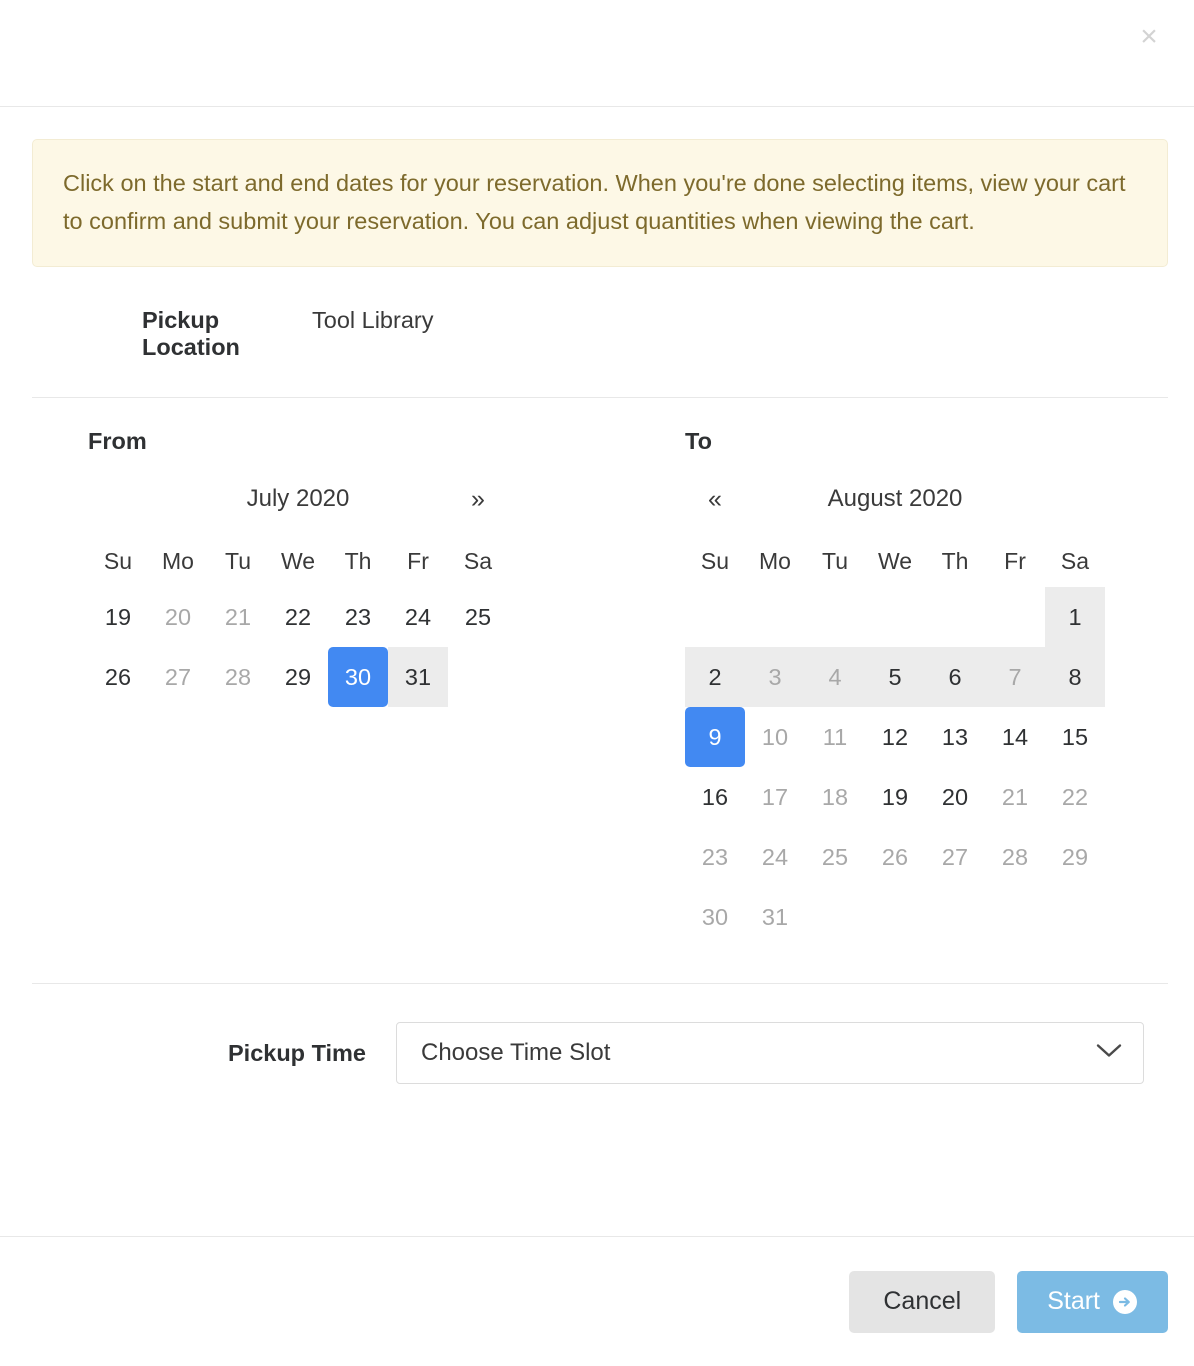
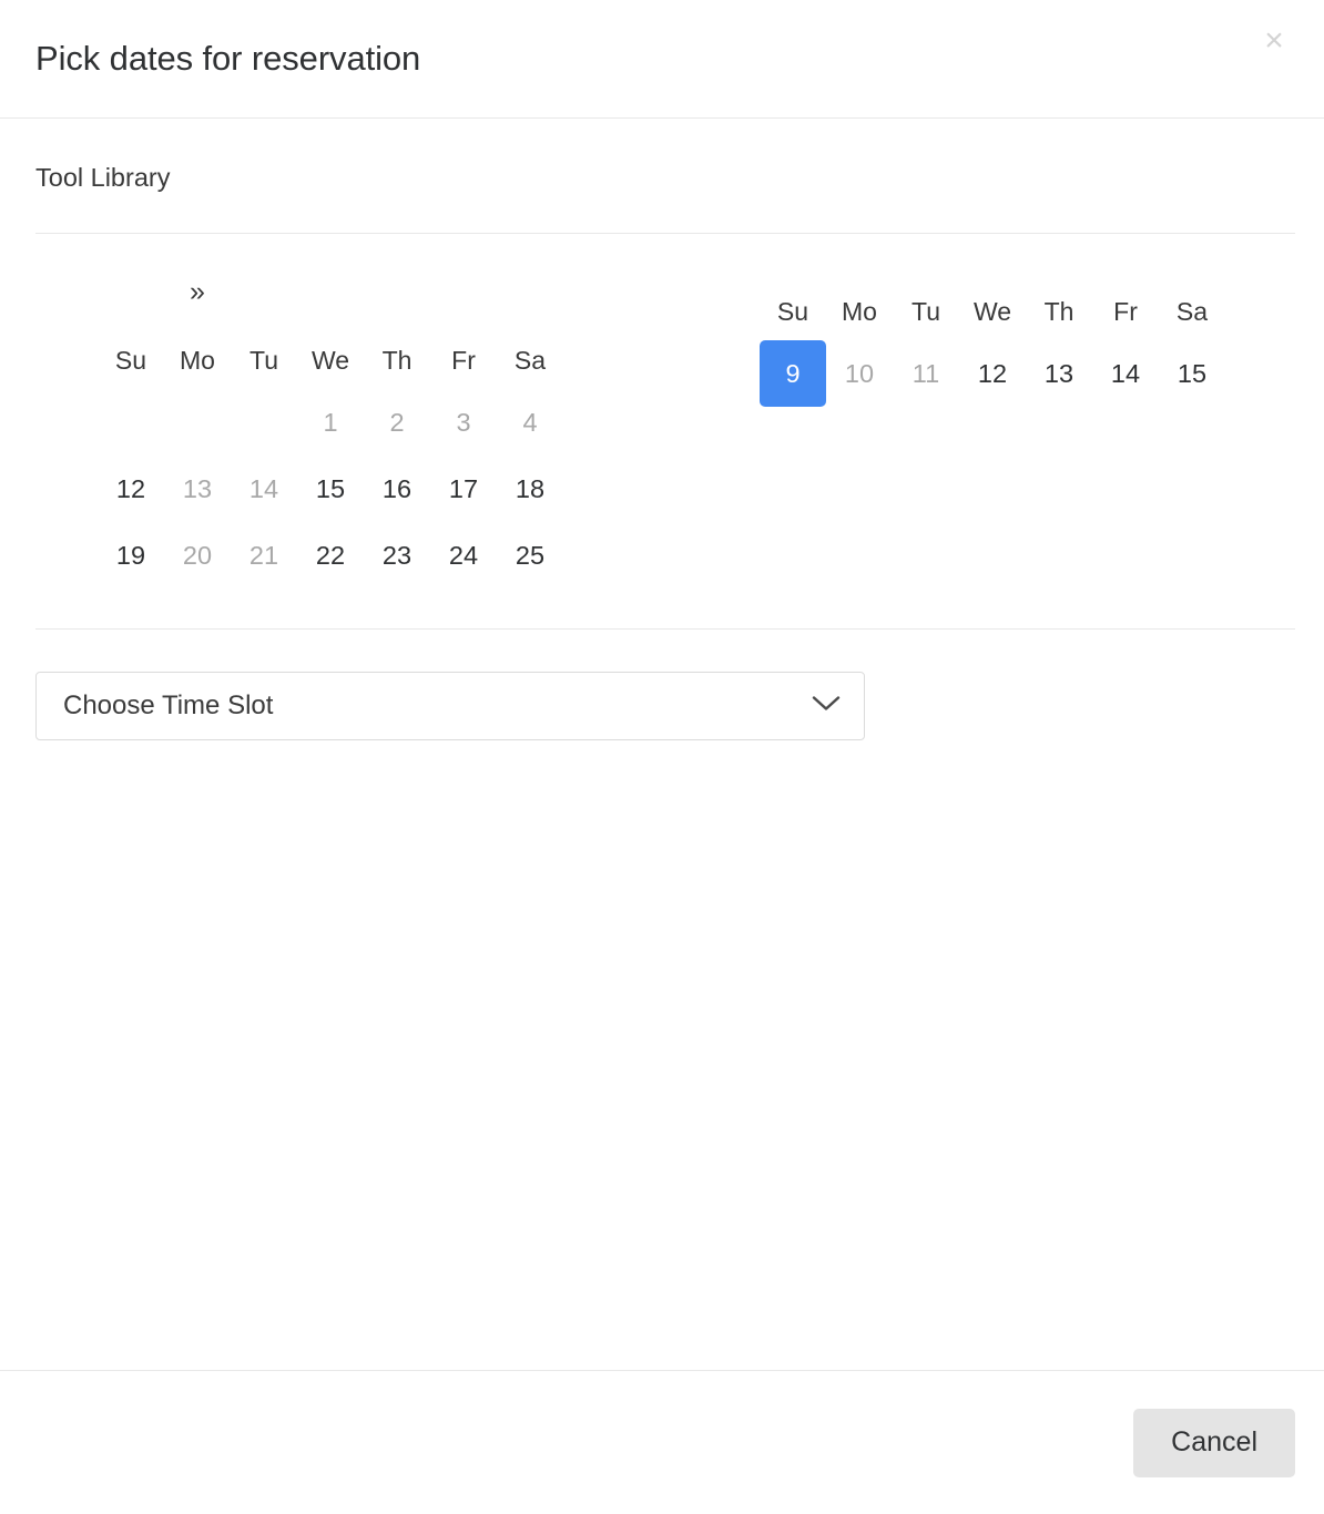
+ Pick dates for reservation
  ×
- Click on the start and end dates for your reservation. When you're done selecting items, view your cart to confirm and submit your reservation. You can adjust quantities when viewing the cart.
- Pickup Location
  Tool Library
- From
- July 2020
  »
  Su	Mo	Tu	We	Th	Fr	Sa
+ 			1	2	3	4
+ 12	13	14	15	16	17	18
  19	20	21	22	23	24	25
- 26	27	28	29	30	31
- To
- «
- August 2020
  Su	Mo	Tu	We	Th	Fr	Sa
- 						1
- 2	3	4	5	6	7	8
  9	10	11	12	13	14	15
- 16	17	18	19	20	21	22
- 23	24	25	26	27	28	29
- 30	31
- Pickup Time
  Choose Time Slot
  Cancel
- Start
